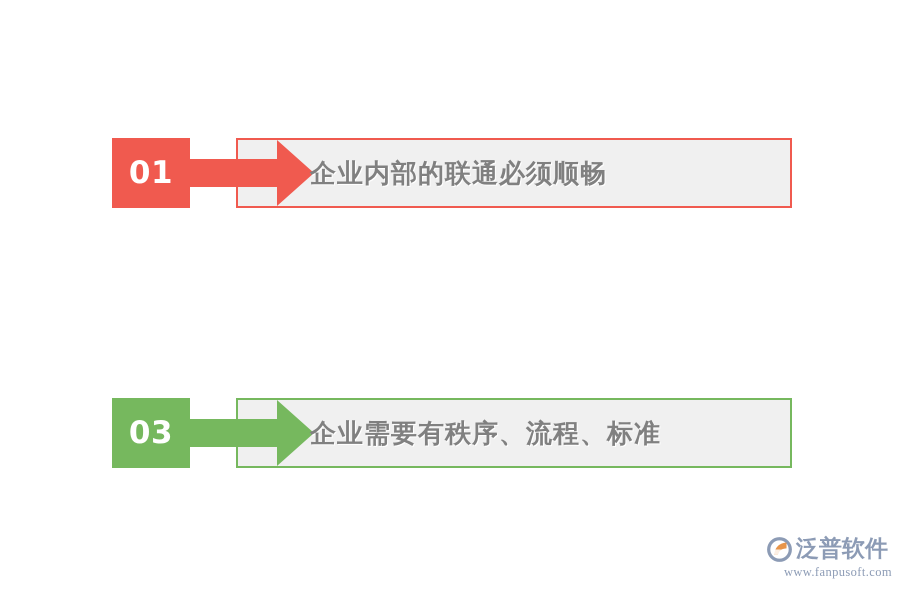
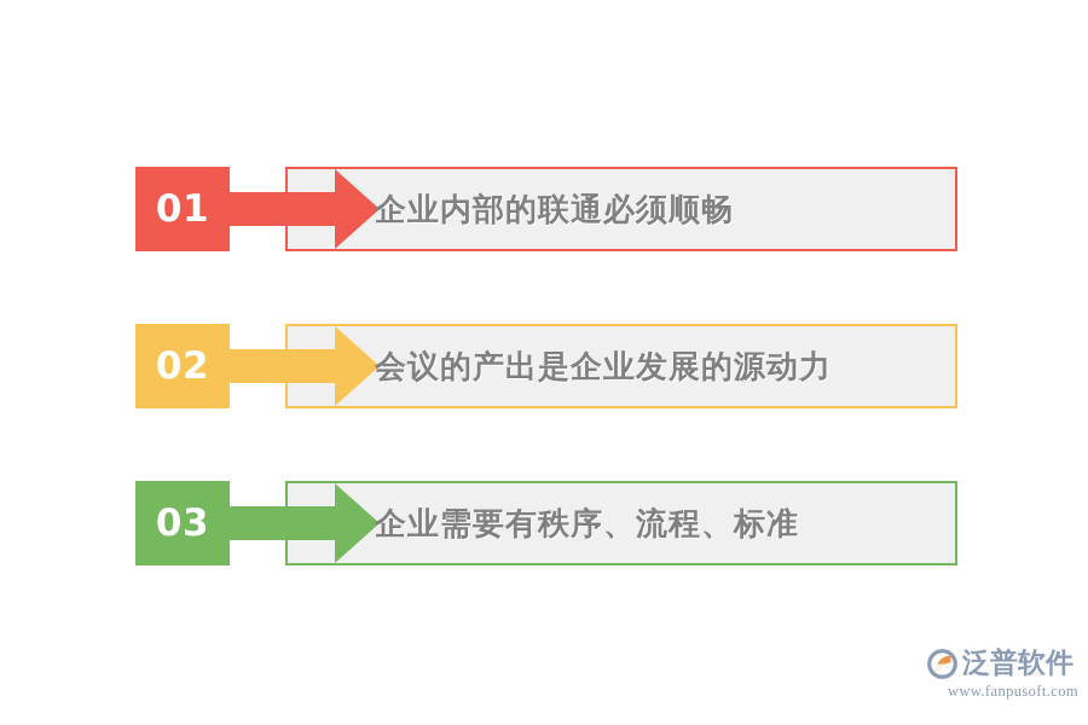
  01
  企业内部的联通必须顺畅
+ 02
+ 会议的产出是企业发展的源动力
  03
  企业需要有秩序、流程、标准
  泛普软件
  www.fanpusoft.com
